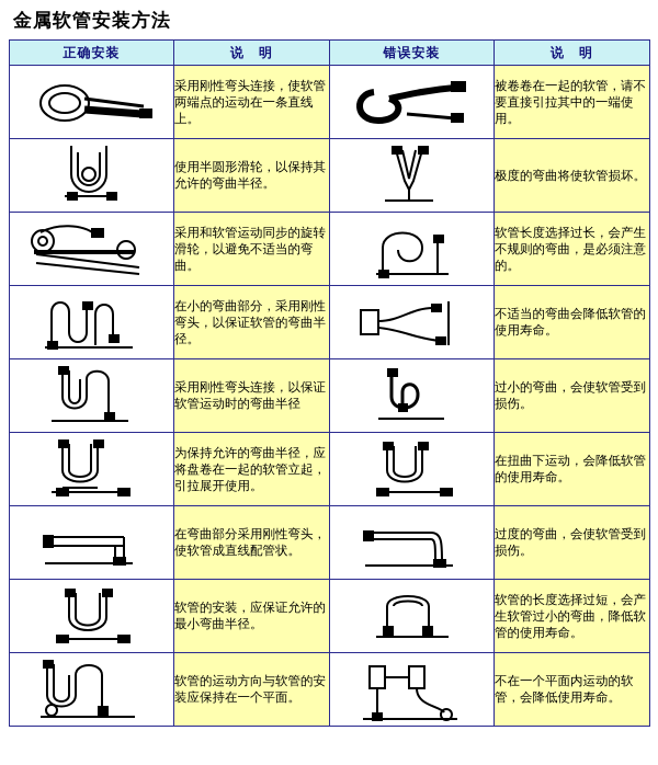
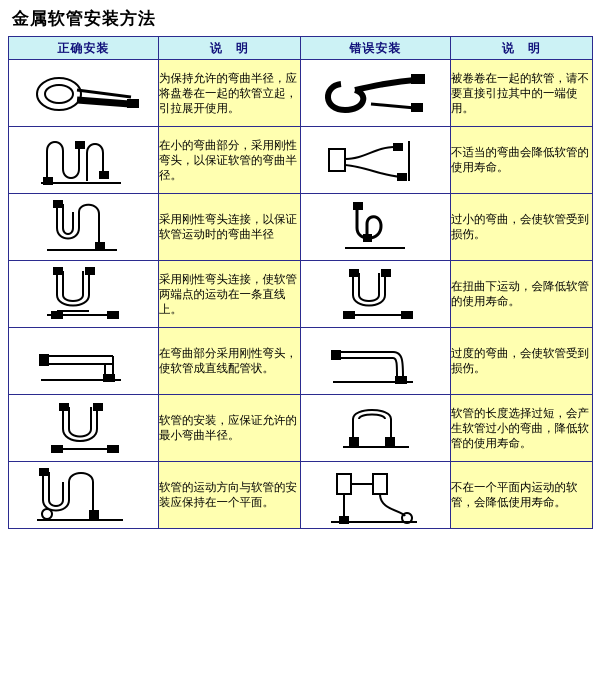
  金属软管安装方法
  正确安装	说 明	错误安装	说 明
- 	采用刚性弯头连接，使软管两端点的运动在一条直线上。		被卷卷在一起的软管，请不要直接引拉其中的一端使用。
+ 	为保持允许的弯曲半径，应将盘卷在一起的软管立起，引拉展开使用。		被卷卷在一起的软管，请不要直接引拉其中的一端使用。
- 	使用半圆形滑轮，以保持其允许的弯曲半径。		极度的弯曲将使软管损坏。
- 	采用和软管运动同步的旋转滑轮，以避免不适当的弯曲。		软管长度选择过长，会产生不规则的弯曲，是必须注意的。
  	在小的弯曲部分，采用刚性弯头，以保证软管的弯曲半径。		不适当的弯曲会降低软管的使用寿命。
  	采用刚性弯头连接，以保证软管运动时的弯曲半径		过小的弯曲，会使软管受到损伤。
- 	为保持允许的弯曲半径，应将盘卷在一起的软管立起，引拉展开使用。		在扭曲下运动，会降低软管的使用寿命。
+ 	采用刚性弯头连接，使软管两端点的运动在一条直线上。		在扭曲下运动，会降低软管的使用寿命。
  	在弯曲部分采用刚性弯头，使软管成直线配管状。		过度的弯曲，会使软管受到损伤。
  	软管的安装，应保证允许的最小弯曲半径。		软管的长度选择过短，会产生软管过小的弯曲，降低软管的使用寿命。
  	软管的运动方向与软管的安装应保持在一个平面。		不在一个平面内运动的软管，会降低使用寿命。
